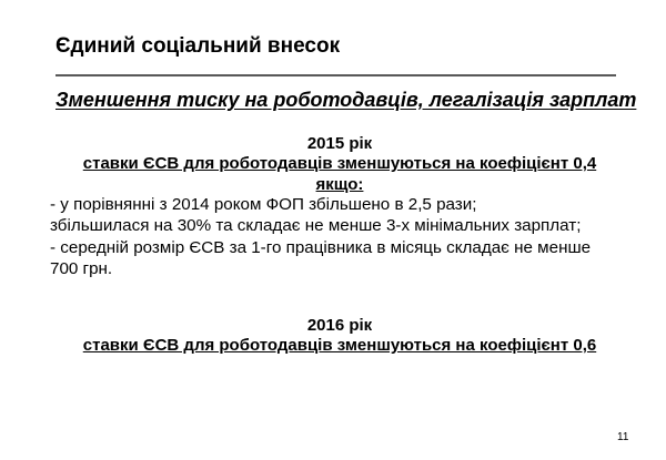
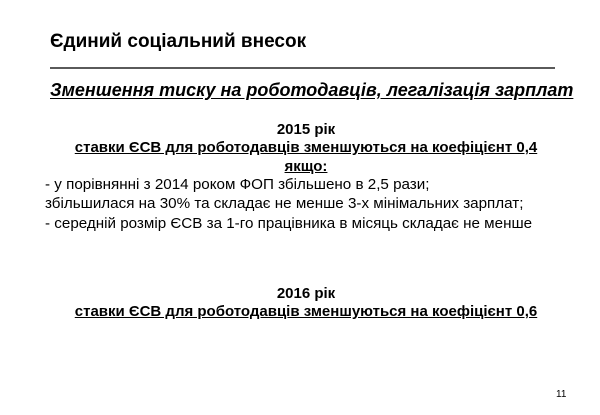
  Єдиний соціальний внесок
  Зменшення тиску на роботодавців, легалізація зарплат
  2015 рік
  ставки ЄСВ для роботодавців зменшуються на коефіцієнт 0,4
  якщо:
  - у порівнянні з 2014 роком ФОП збільшено в 2,5 рази;
  збільшилася на 30% та складає не менше 3-х мінімальних зарплат;
  - середній розмір ЄСВ за 1-го працівника в місяць складає не менше
- 700 грн.
  2016 рік
  ставки ЄСВ для роботодавців зменшуються на коефіцієнт 0,6
  11
